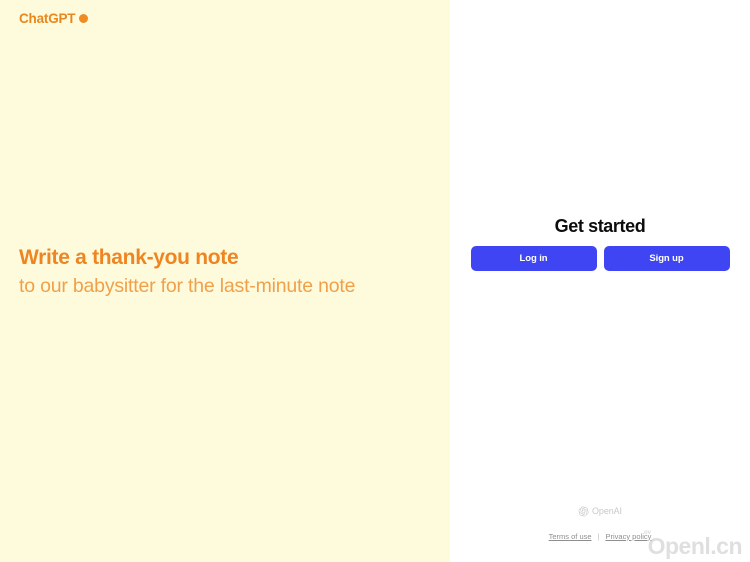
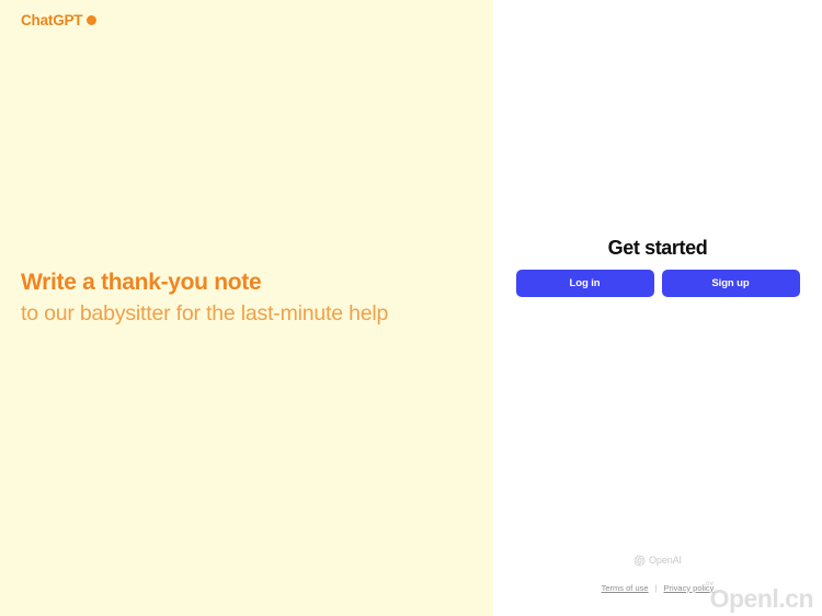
  ChatGPT
  Write a thank-you note
- to our babysitter for the last-minute note
+ to our babysitter for the last-minute help
  Get started
  Log in
  Sign up
  OpenAI
  Terms of use
  |
  Privacy policy
  Openl.cn
